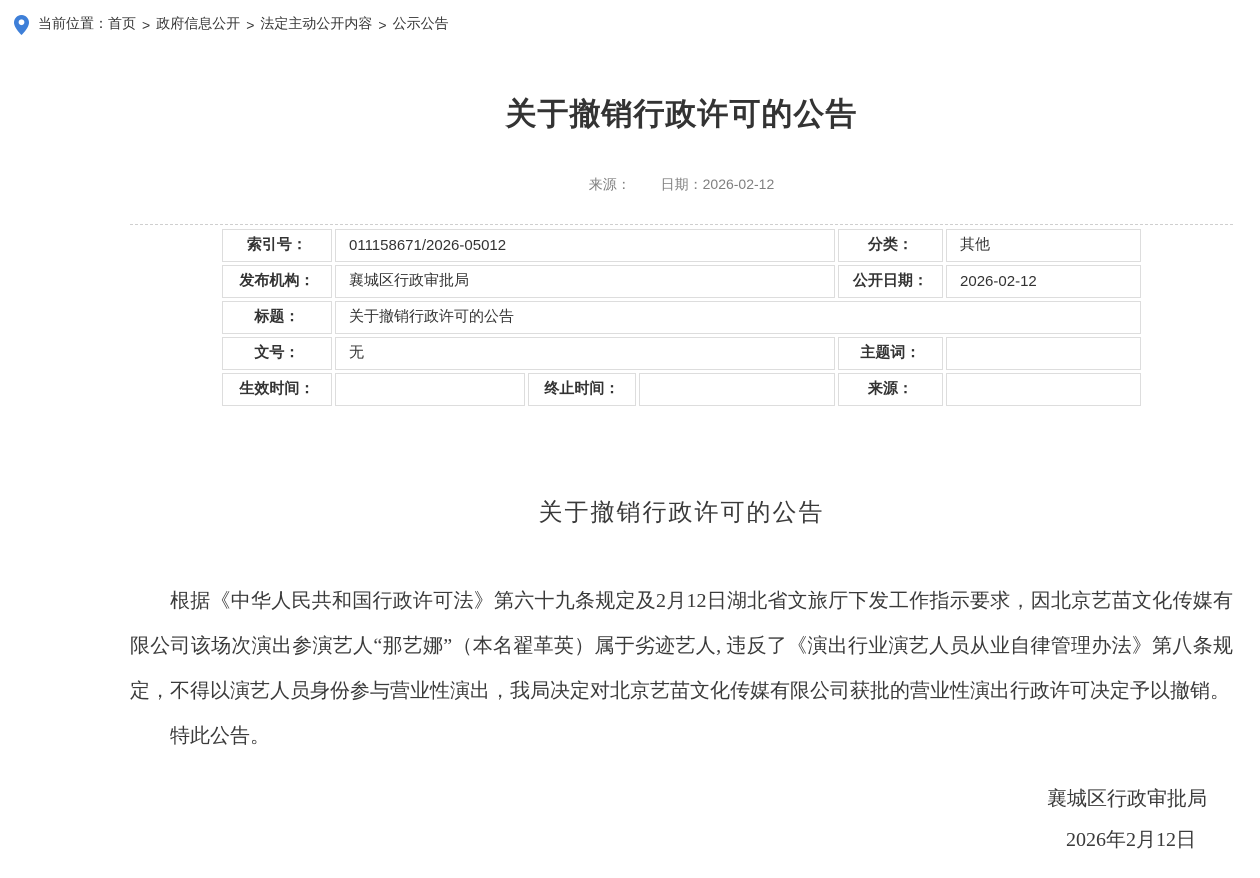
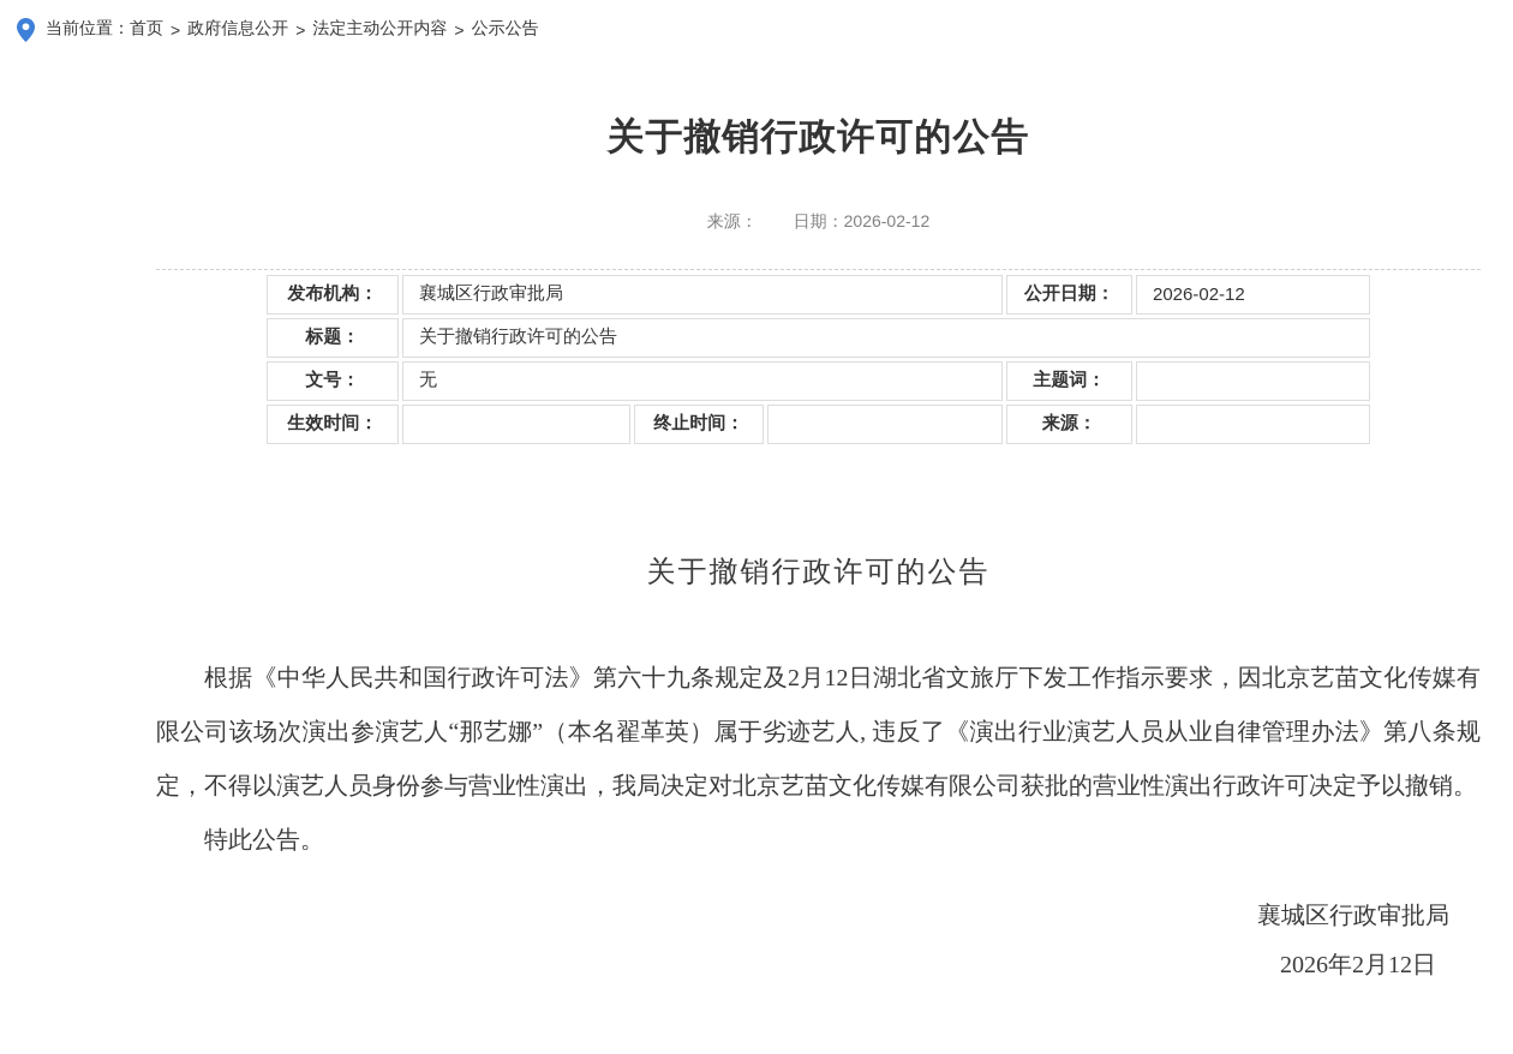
  当前位置：
  首页
  >
  政府信息公开
  >
  法定主动公开内容
  >
  公示公告
  关于撤销行政许可的公告
  来源： 日期：2026-02-12
- 索引号：	011158671/2026-05012	分类：	其他
  发布机构：	襄城区行政审批局	公开日期：	2026-02-12
  标题：	关于撤销行政许可的公告
  文号：	无	主题词：
  生效时间：		终止时间：		来源：
  关于撤销行政许可的公告
  根据《中华人民共和国行政许可法》第六十九条规定及2月12日湖北省文旅厅下发工作指示要求，因北京艺苗文化传媒有限公司该场次演出参演艺人“那艺娜”（本名翟革英）属于劣迹艺人, 违反了《演出行业演艺人员从业自律管理办法》第八条规定，不得以演艺人员身份参与营业性演出，我局决定对北京艺苗文化传媒有限公司获批的营业性演出行政许可决定予以撤销。
  特此公告。
  襄城区行政审批局
  2026年2月12日
